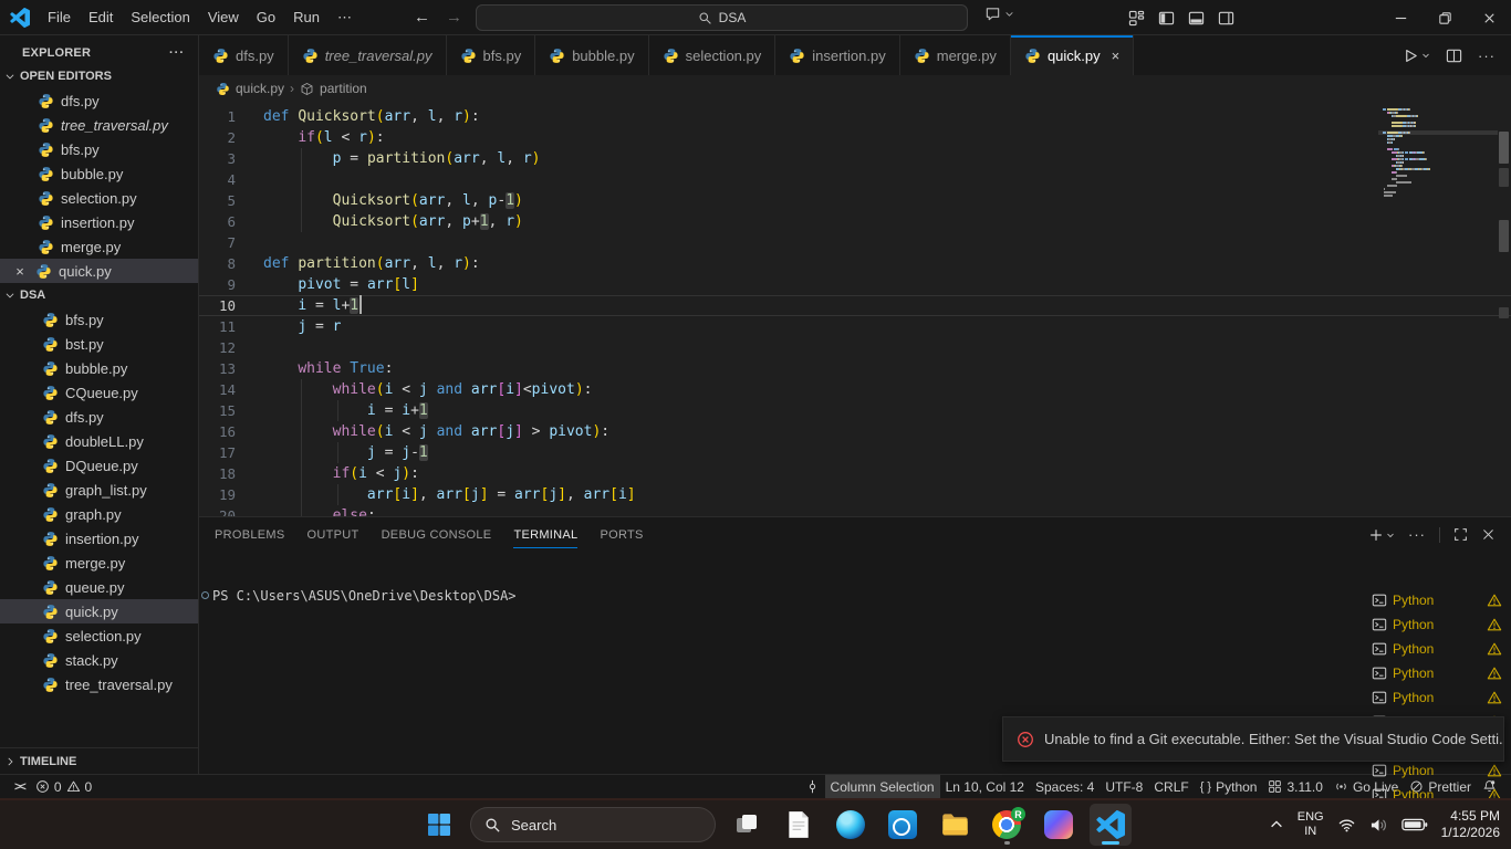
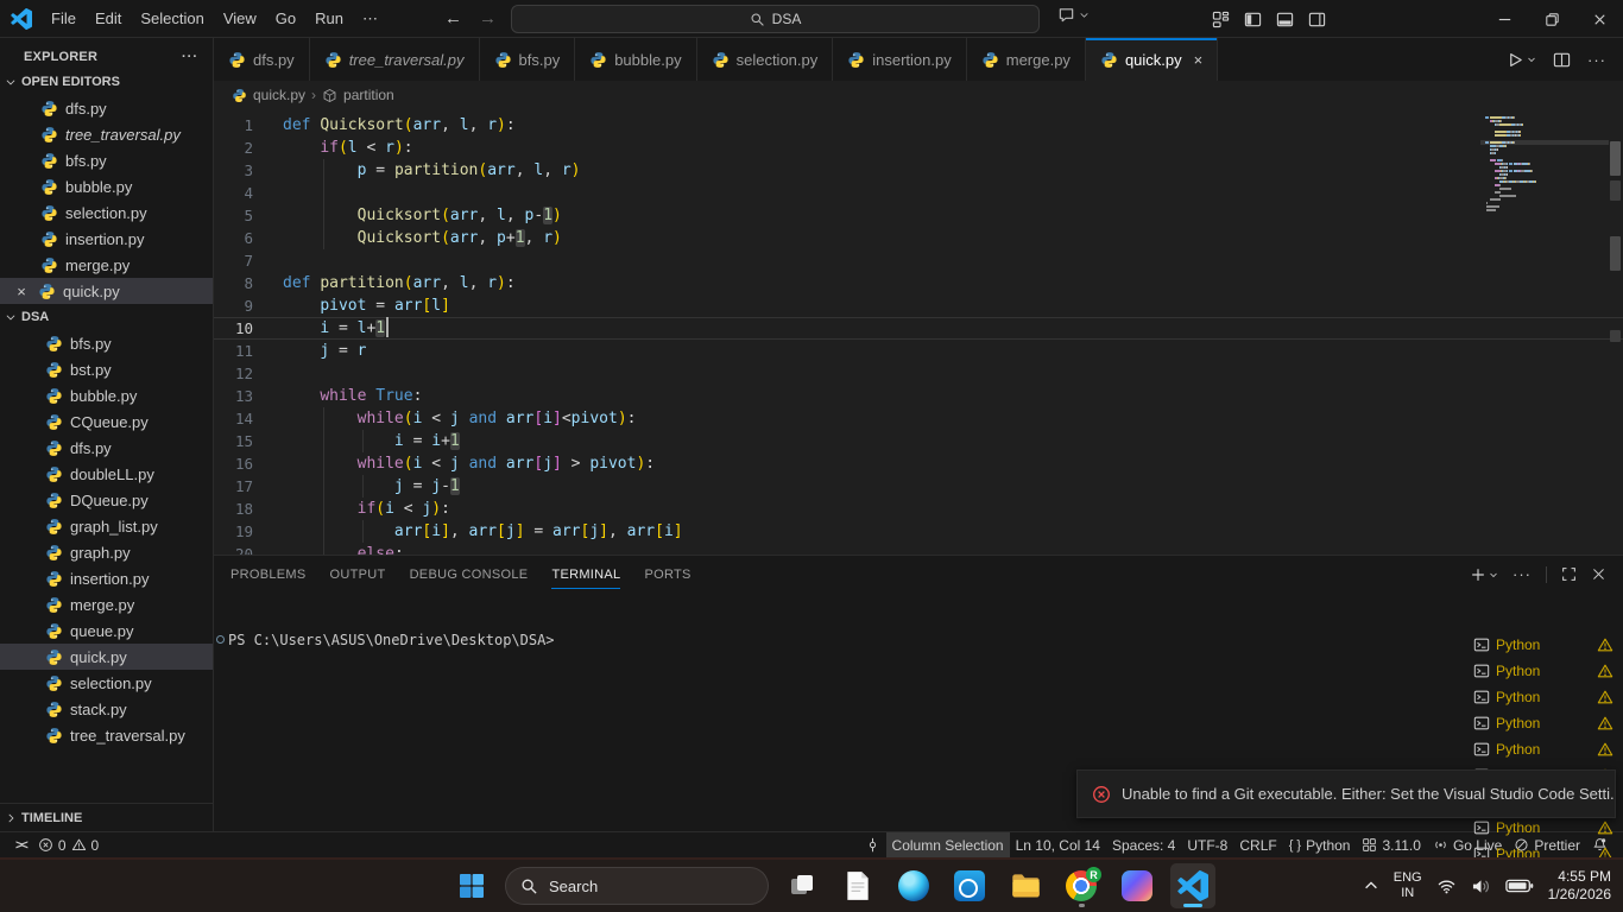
  File
  Edit
  Selection
  View
  Go
  Run
  ⋯
  ←
  →
  DSA
  EXPLORER
  ···
  OPEN EDITORS
  dfs.py
  tree_traversal.py
  bfs.py
  bubble.py
  selection.py
  insertion.py
  merge.py
  ×
  quick.py
  DSA
  bfs.py
  bst.py
  bubble.py
  CQueue.py
  dfs.py
  doubleLL.py
  DQueue.py
  graph_list.py
  graph.py
  insertion.py
  merge.py
  queue.py
  quick.py
  selection.py
  stack.py
  tree_traversal.py
  TIMELINE
  dfs.py
  tree_traversal.py
  bfs.py
  bubble.py
  selection.py
  insertion.py
  merge.py
  quick.py
  ×
  ···
  quick.py
  ›
  partition
  1
  def Quicksort(arr, l, r):
  2
  if(l < r):
  3
  p = partition(arr, l, r)
  4
  5
  Quicksort(arr, l, p-1)
  6
  Quicksort(arr, p+1, r)
  7
  8
  def partition(arr, l, r):
  9
  pivot = arr[l]
  10
  i = l+1
  11
  j = r
  12
  13
  while True:
  14
  while(i < j and arr[i]<pivot):
  15
  i = i+1
  16
  while(i < j and arr[j] > pivot):
  17
  j = j-1
  18
  if(i < j):
  19
  arr[i], arr[j] = arr[j], arr[i]
  PROBLEMS
  OUTPUT
  DEBUG CONSOLE
  TERMINAL
  PORTS
  ···
  PS C:\Users\ASUS\OneDrive\Desktop\DSA>
  Python
  Python
  Python
  Python
  Python
  Python
  Python
  ><
  0
  0
  Column Selection
- Ln 10, Col 12
+ Ln 10, Col 14
  Spaces: 4
  UTF-8
  CRLF
  { }
  Python
  3.11.0
  Go Live
  Prettier
  Search
  R
  ENG
  IN
  4:55 PM
- 1/12/2026
+ 1/26/2026
  Unable to find a Git executable. Either: Set the Visual Studio Code Setti.
